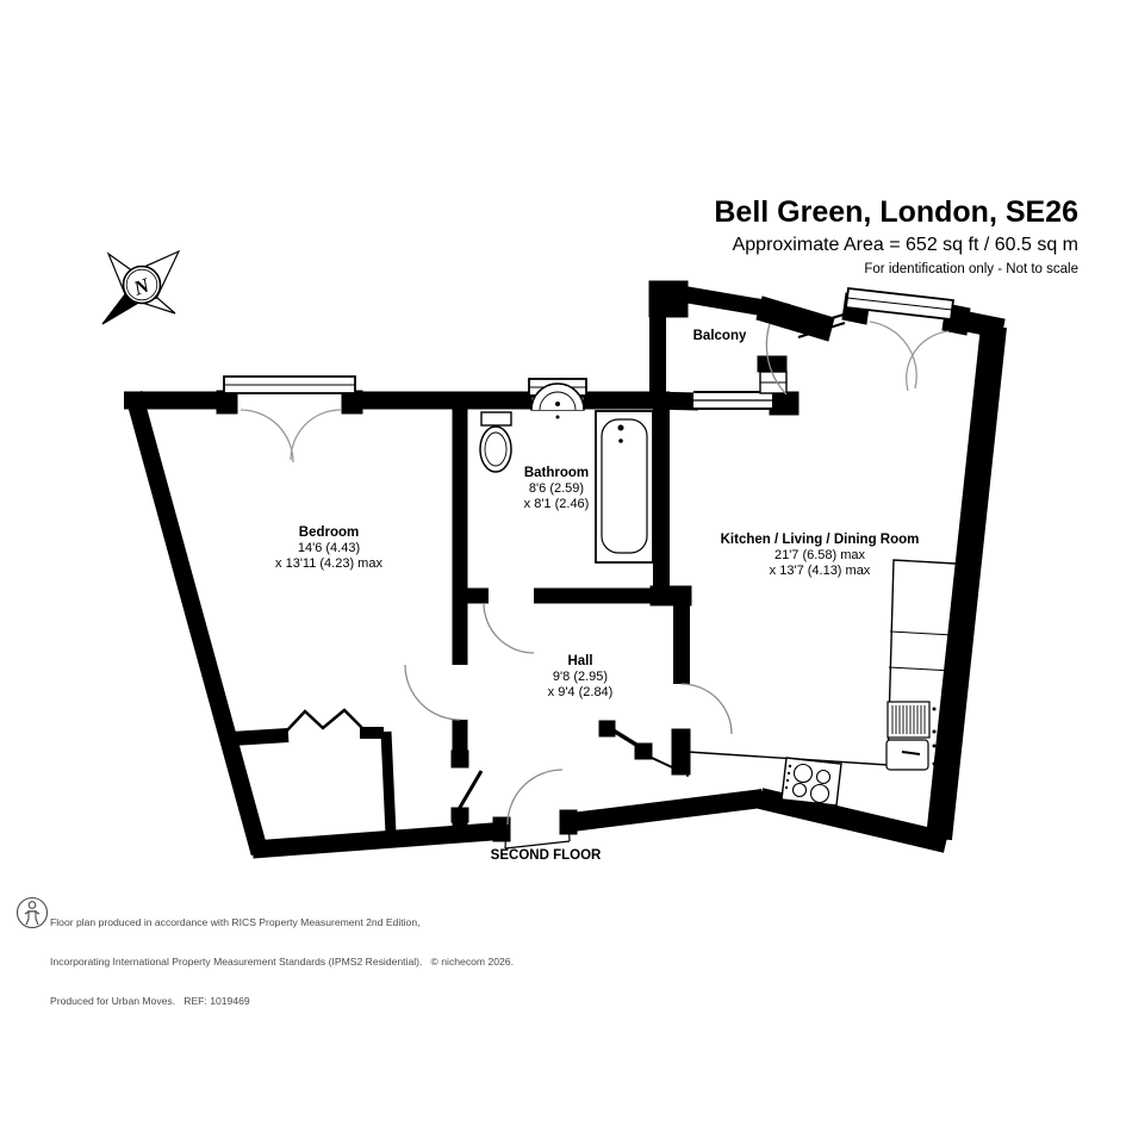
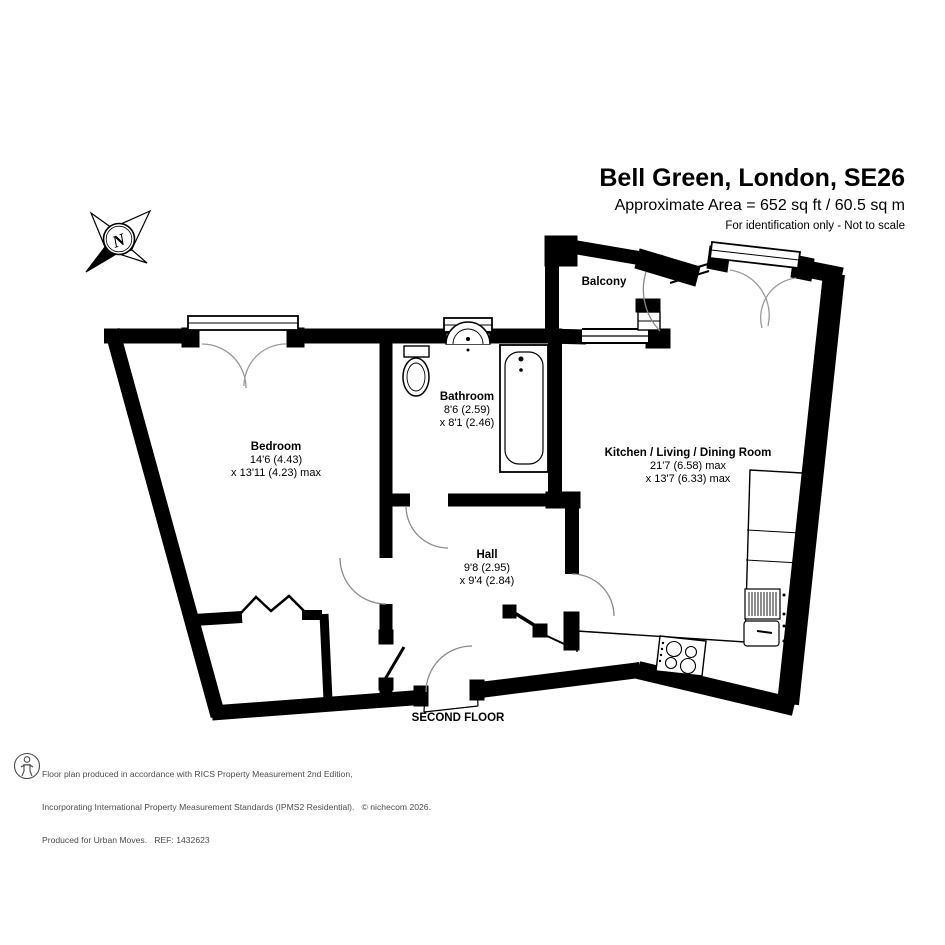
  Bell Green, London, SE26
  Approximate Area = 652 sq ft / 60.5 sq m
  For identification only - Not to scale
  Bedroom
  14'6 (4.43)
  x 13'11 (4.23) max
  Bathroom
  8'6 (2.59)
  x 8'1 (2.46)
  Hall
  9'8 (2.95)
  x 9'4 (2.84)
  Kitchen / Living / Dining Room
  21'7 (6.58) max
- x 13'7 (4.13) max
+ x 13'7 (6.33) max
  Balcony
  SECOND FLOOR
  Floor plan produced in accordance with RICS Property Measurement 2nd Edition,
  Incorporating International Property Measurement Standards (IPMS2 Residential). © nichecom 2026.
- Produced for Urban Moves. REF: 1019469
+ Produced for Urban Moves. REF: 1432623
